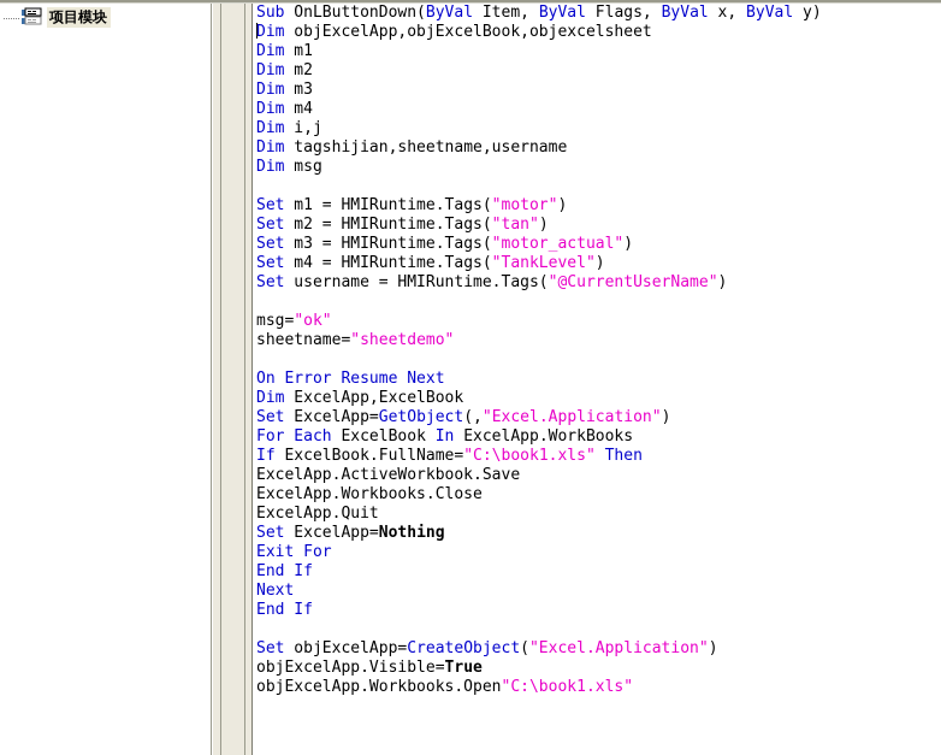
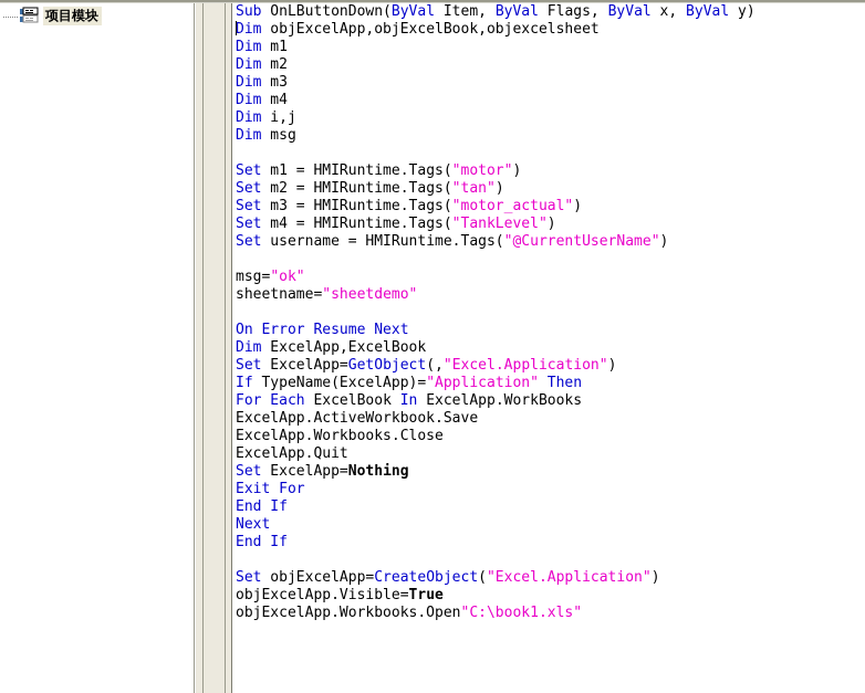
  项目模块
  Sub OnLButtonDown(ByVal Item, ByVal Flags, ByVal x, ByVal y)
  Dim objExcelApp,objExcelBook,objexcelsheet
  Dim m1
  Dim m2
  Dim m3
  Dim m4
  Dim i,j
- Dim tagshijian,sheetname,username
  Dim msg
  Set m1 = HMIRuntime.Tags("motor")
  Set m2 = HMIRuntime.Tags("tan")
  Set m3 = HMIRuntime.Tags("motor_actual")
  Set m4 = HMIRuntime.Tags("TankLevel")
  Set username = HMIRuntime.Tags("@CurrentUserName")
  msg="ok"
  sheetname="sheetdemo"
  On Error Resume Next
  Dim ExcelApp,ExcelBook
  Set ExcelApp=GetObject(,"Excel.Application")
+ If TypeName(ExcelApp)="Application" Then
  For Each ExcelBook In ExcelApp.WorkBooks
- If ExcelBook.FullName="C:\book1.xls" Then
  ExcelApp.ActiveWorkbook.Save
  ExcelApp.Workbooks.Close
  ExcelApp.Quit
  Set ExcelApp=Nothing
  Exit For
  End If
  Next
  End If
  Set objExcelApp=CreateObject("Excel.Application")
  objExcelApp.Visible=True
  objExcelApp.Workbooks.Open"C:\book1.xls"
